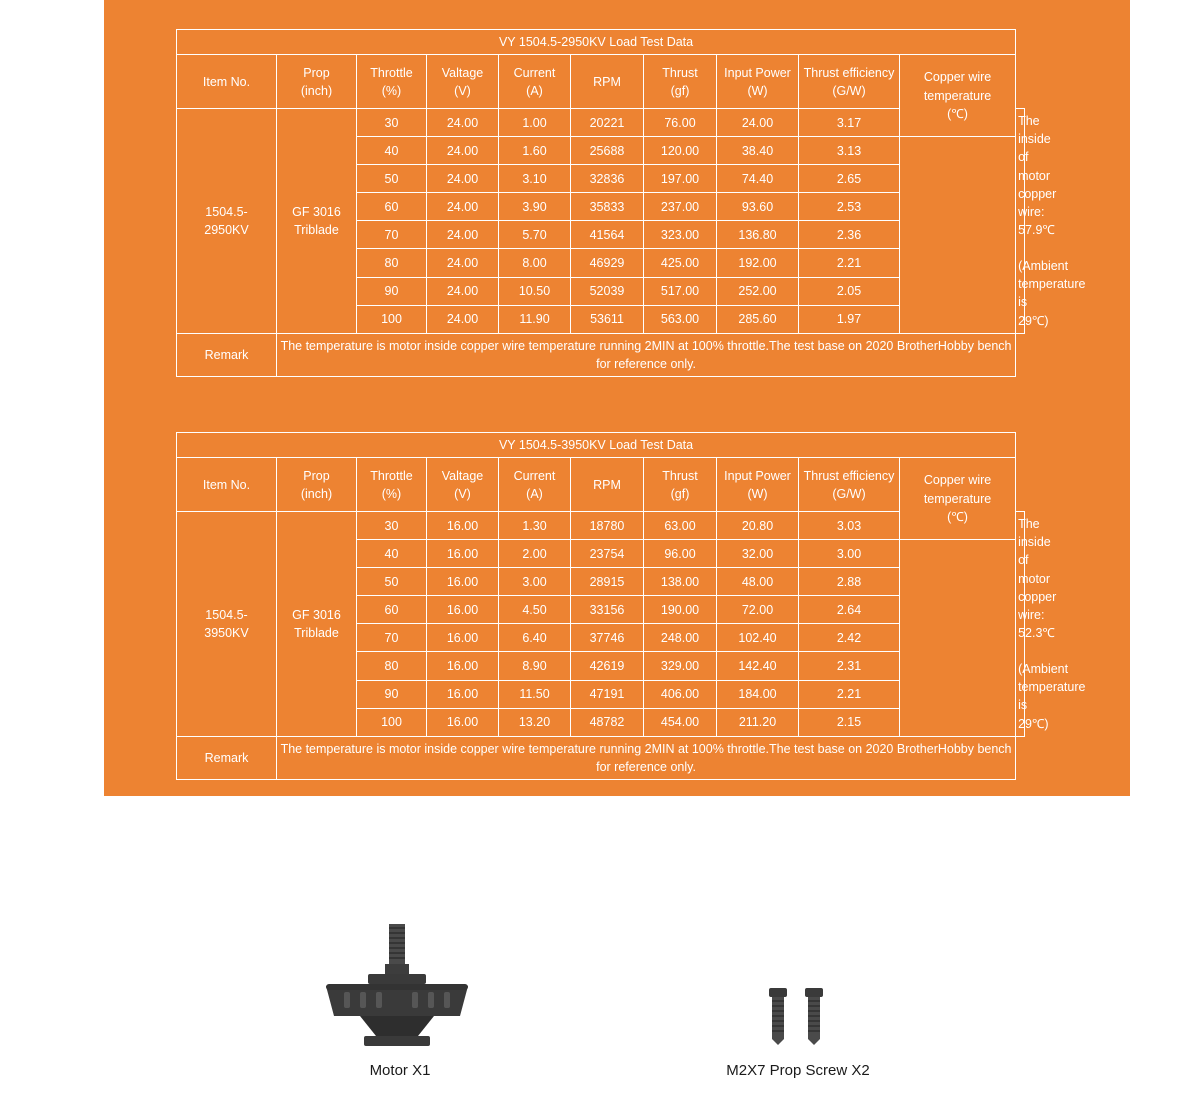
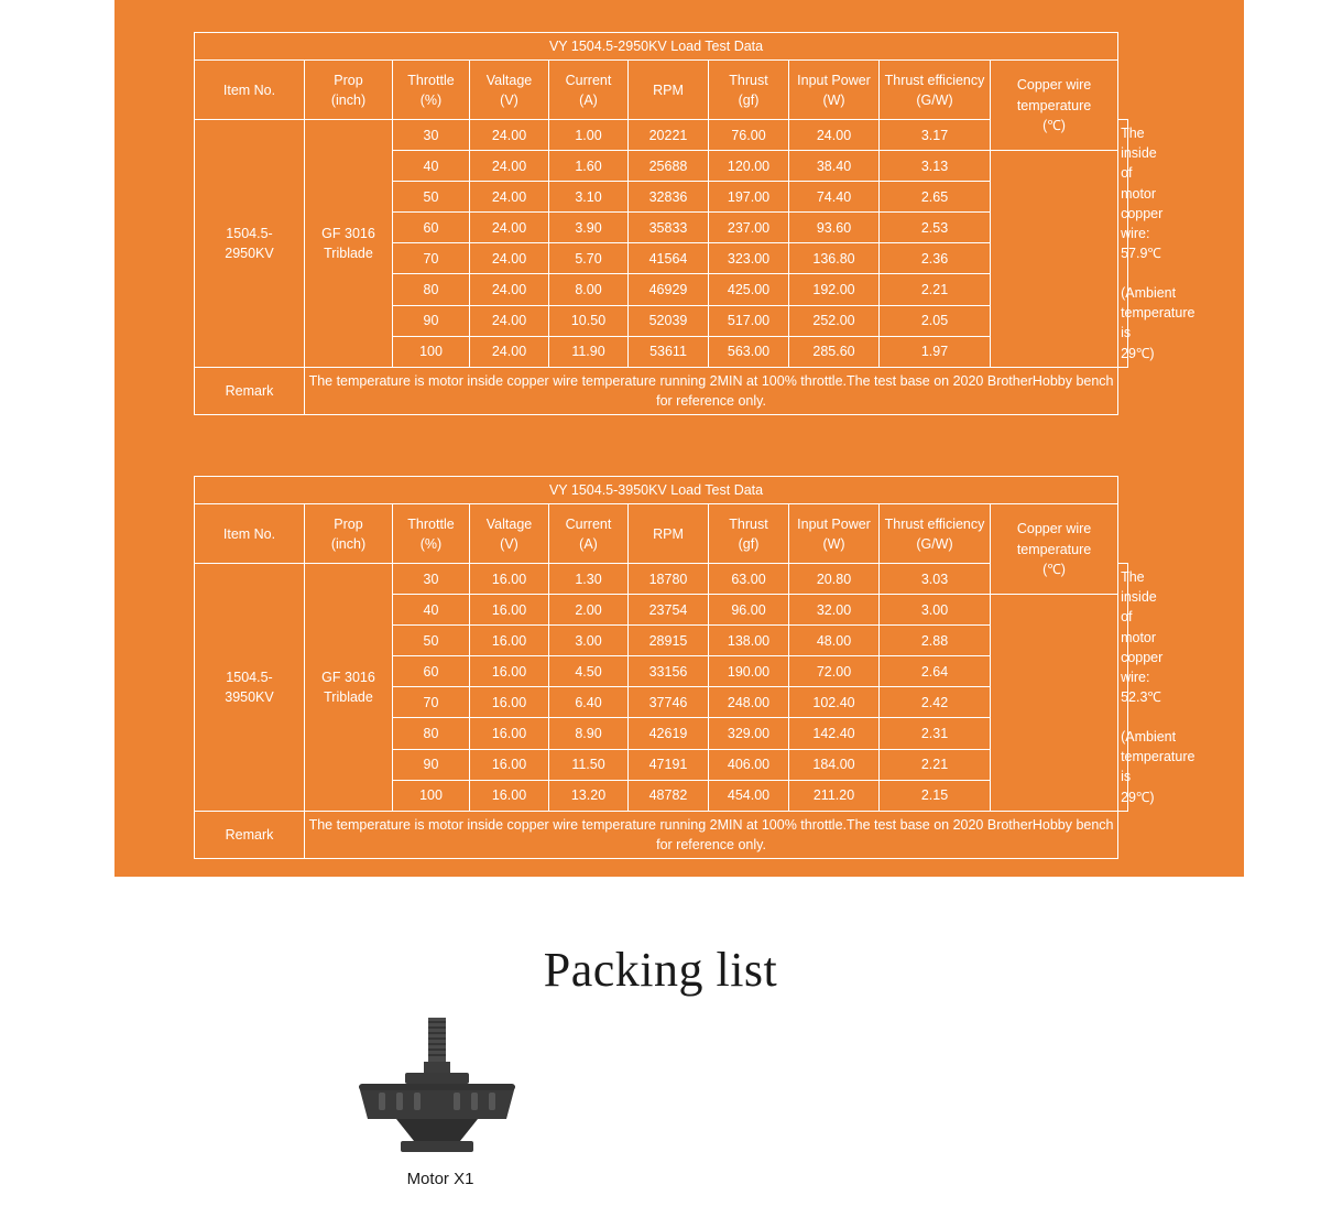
  VY 1504.5-2950KV Load Test Data
  Item No.	Prop (inch)	Throttle (%)	Valtage (V)	Current (A)	RPM	Thrust (gf)	Input Power (W)	Thrust efficiency (G/W)	Copper wire temperature (℃)
  1504.5- 2950KV	GF 3016 Triblade	30	24.00	1.00	20221	76.00	24.00	3.17	The inside of motor copper wire: 57.9℃ (Ambient temperature is 29℃)
  40	24.00	1.60	25688	120.00	38.40	3.13
  50	24.00	3.10	32836	197.00	74.40	2.65
  60	24.00	3.90	35833	237.00	93.60	2.53
  70	24.00	5.70	41564	323.00	136.80	2.36
  80	24.00	8.00	46929	425.00	192.00	2.21
  90	24.00	10.50	52039	517.00	252.00	2.05
  100	24.00	11.90	53611	563.00	285.60	1.97
  Remark	The temperature is motor inside copper wire temperature running 2MIN at 100% throttle.The test base on 2020 BrotherHobby bench for reference only.
  VY 1504.5-3950KV Load Test Data
  Item No.	Prop (inch)	Throttle (%)	Valtage (V)	Current (A)	RPM	Thrust (gf)	Input Power (W)	Thrust efficiency (G/W)	Copper wire temperature (℃)
  1504.5- 3950KV	GF 3016 Triblade	30	16.00	1.30	18780	63.00	20.80	3.03	The inside of motor copper wire: 52.3℃ (Ambient temperature is 29℃)
  40	16.00	2.00	23754	96.00	32.00	3.00
  50	16.00	3.00	28915	138.00	48.00	2.88
  60	16.00	4.50	33156	190.00	72.00	2.64
  70	16.00	6.40	37746	248.00	102.40	2.42
  80	16.00	8.90	42619	329.00	142.40	2.31
  90	16.00	11.50	47191	406.00	184.00	2.21
  100	16.00	13.20	48782	454.00	211.20	2.15
  Remark	The temperature is motor inside copper wire temperature running 2MIN at 100% throttle.The test base on 2020 BrotherHobby bench for reference only.
+ Packing list
  Motor X1
- M2X7 Prop Screw X2
